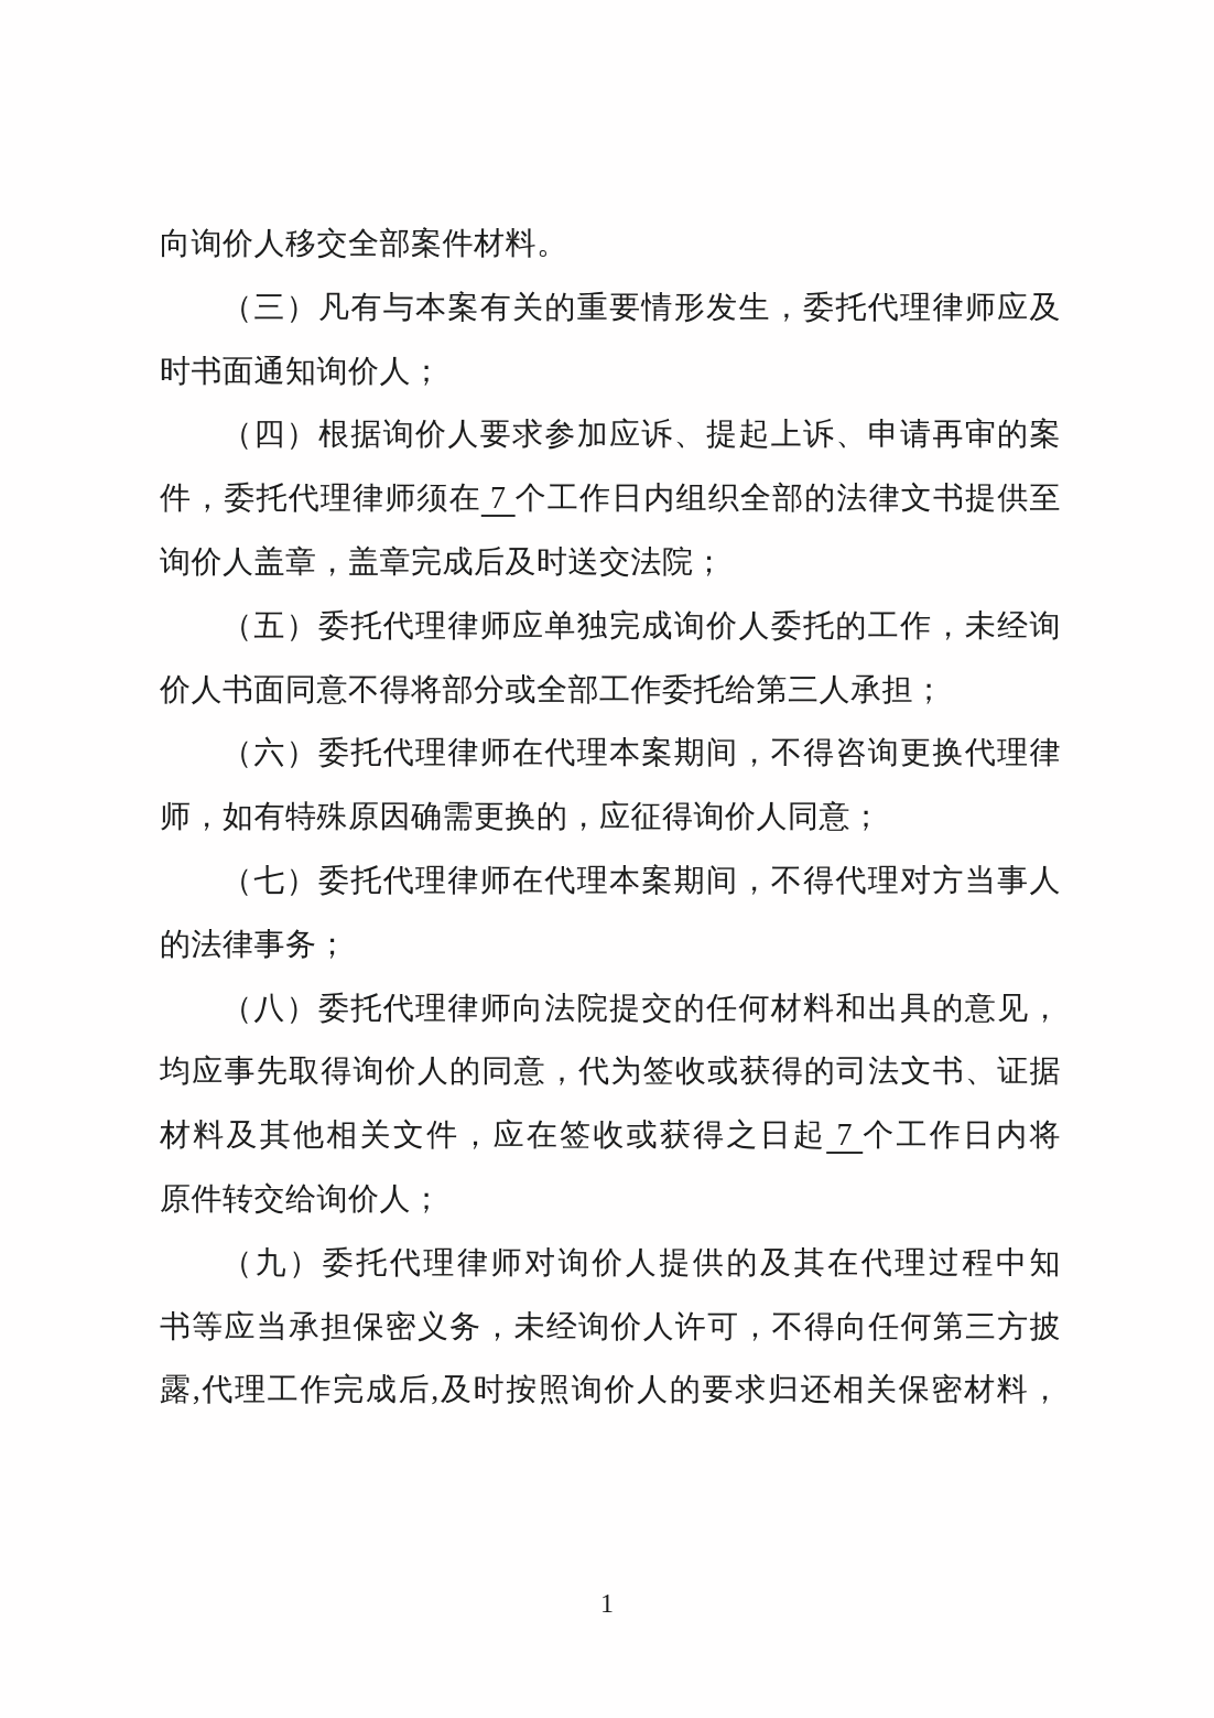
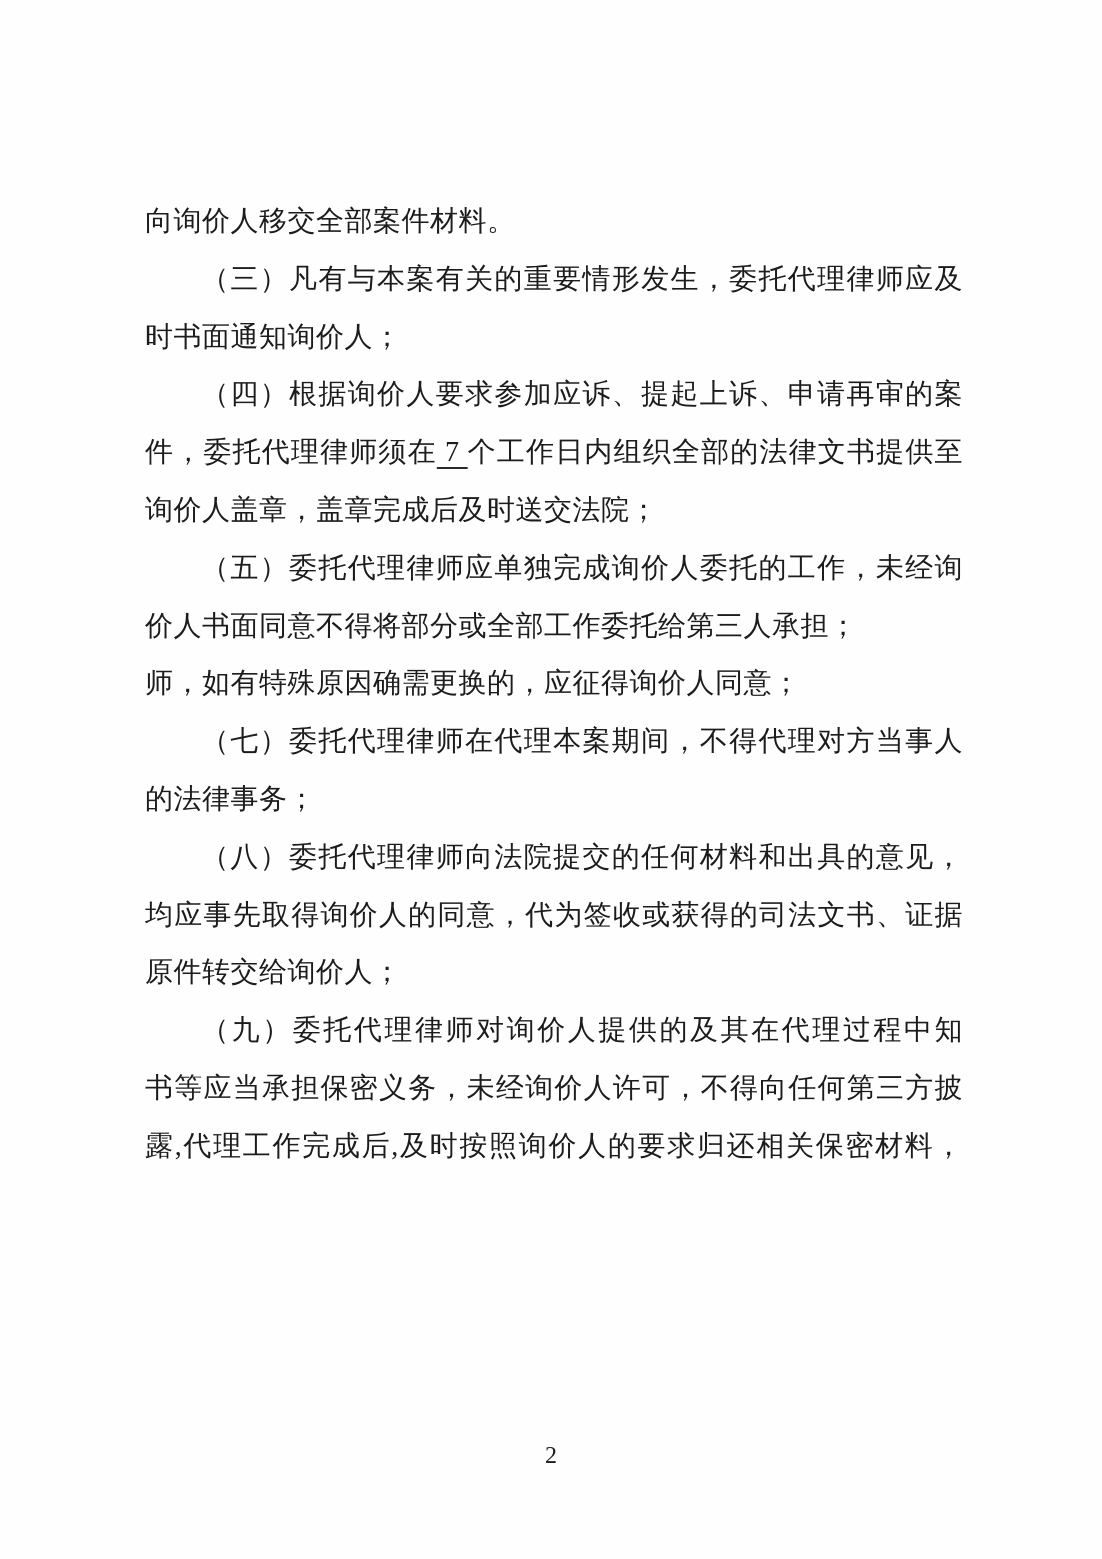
  向询价人移交全部案件材料。
  （三）凡有与本案有关的重要情形发生，委托代理律师应及
  时书面通知询价人；
  （四）根据询价人要求参加应诉、提起上诉、申请再审的案
  件，委托代理律师须在 7 个工作日内组织全部的法律文书提供至
  询价人盖章，盖章完成后及时送交法院；
  （五）委托代理律师应单独完成询价人委托的工作，未经询
  价人书面同意不得将部分或全部工作委托给第三人承担；
- （六）委托代理律师在代理本案期间，不得咨询更换代理律
  师，如有特殊原因确需更换的，应征得询价人同意；
  （七）委托代理律师在代理本案期间，不得代理对方当事人
  的法律事务；
  （八）委托代理律师向法院提交的任何材料和出具的意见，
  均应事先取得询价人的同意，代为签收或获得的司法文书、证据
- 材料及其他相关文件，应在签收或获得之日起 7 个工作日内将
  原件转交给询价人；
  （九）委托代理律师对询价人提供的及其在代理过程中知
  书等应当承担保密义务，未经询价人许可，不得向任何第三方披
  露,代理工作完成后,及时按照询价人的要求归还相关保密材料，
- 1
+ 2
